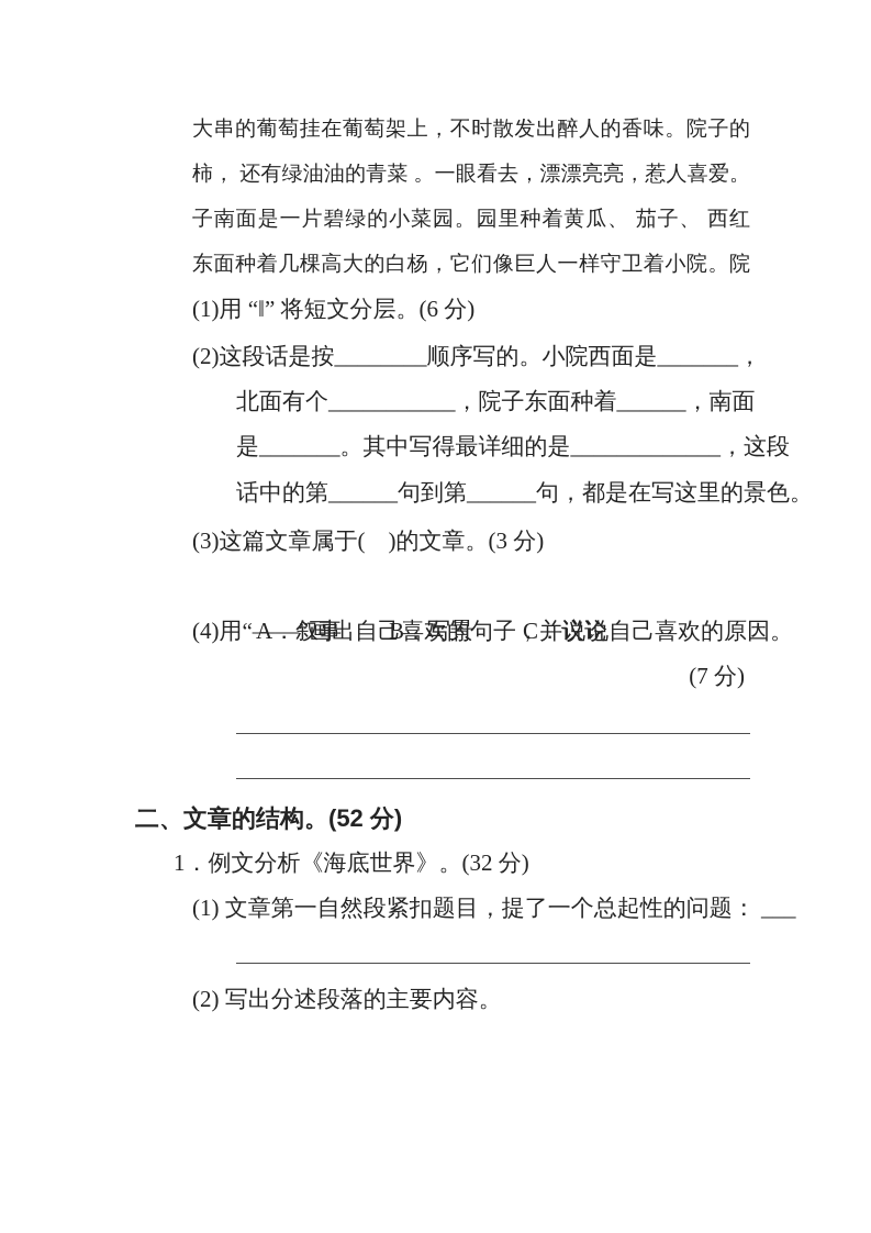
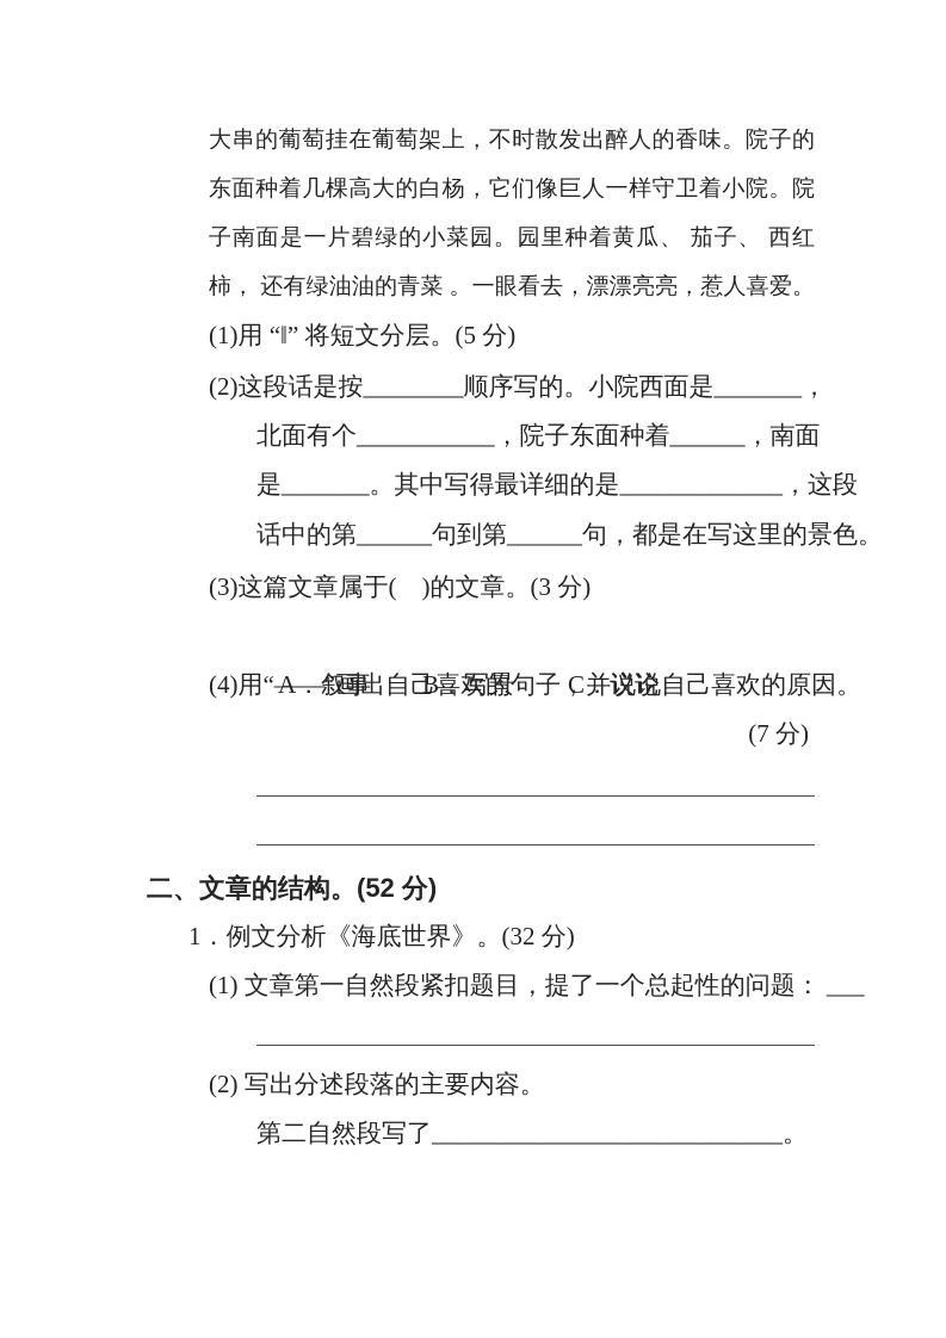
  大串的葡萄挂在葡萄架上，不时散发出醉人的香味。院子的
- 柿， 还有绿油油的青菜 。一眼看去，漂漂亮亮，惹人喜爱。
+ 东面种着几棵高大的白杨，它们像巨人一样守卫着小院。院
  子南面是一片碧绿的小菜园。园里种着黄瓜、 茄子、 西红
- 东面种着几棵高大的白杨，它们像巨人一样守卫着小院。院
+ 柿， 还有绿油油的青菜 。一眼看去，漂漂亮亮，惹人喜爱。
- (1)用 “‖” 将短文分层。(6 分)
+ (1)用 “‖” 将短文分层。(5 分)
  (2)这段话是按________顺序写的。小院西面是_______，
  北面有个___________，院子东面种着______，南面
  是_______。其中写得最详细的是_____________，这段
  话中的第______句到第______句，都是在写这里的景色。
  (3)这篇文章属于( )的文章。(3 分)
  A．叙事 B．写景 C．议论
  (4)用“——”画出自己喜欢的句子，并说说自己喜欢的原因。
  (7 分)
  二、文章的结构。(52 分)
  1．例文分析《海底世界》。(32 分)
  (1) 文章第一自然段紧扣题目，提了一个总起性的问题： ___
  (2) 写出分述段落的主要内容。
+ 第二自然段写了____________________________。
